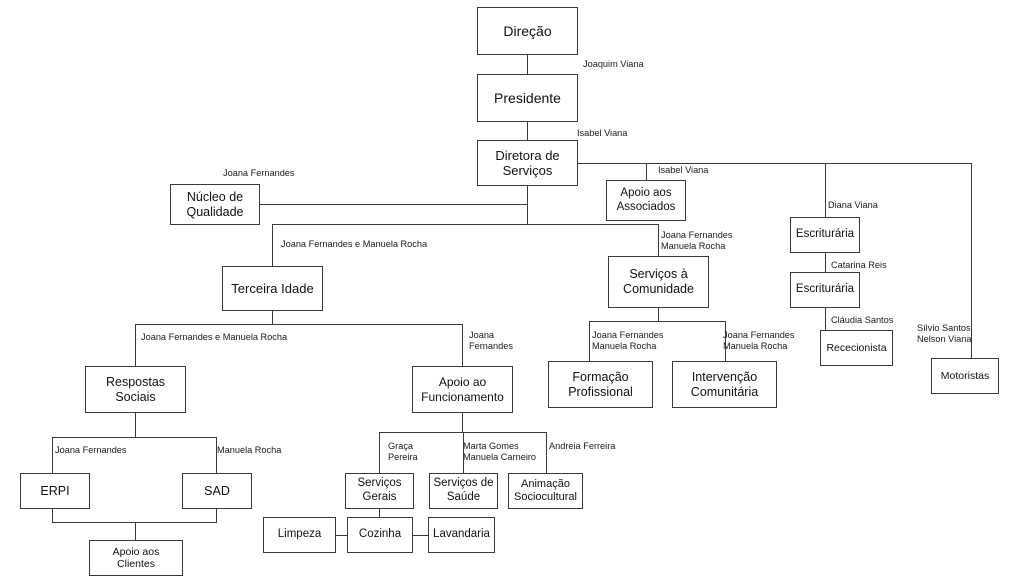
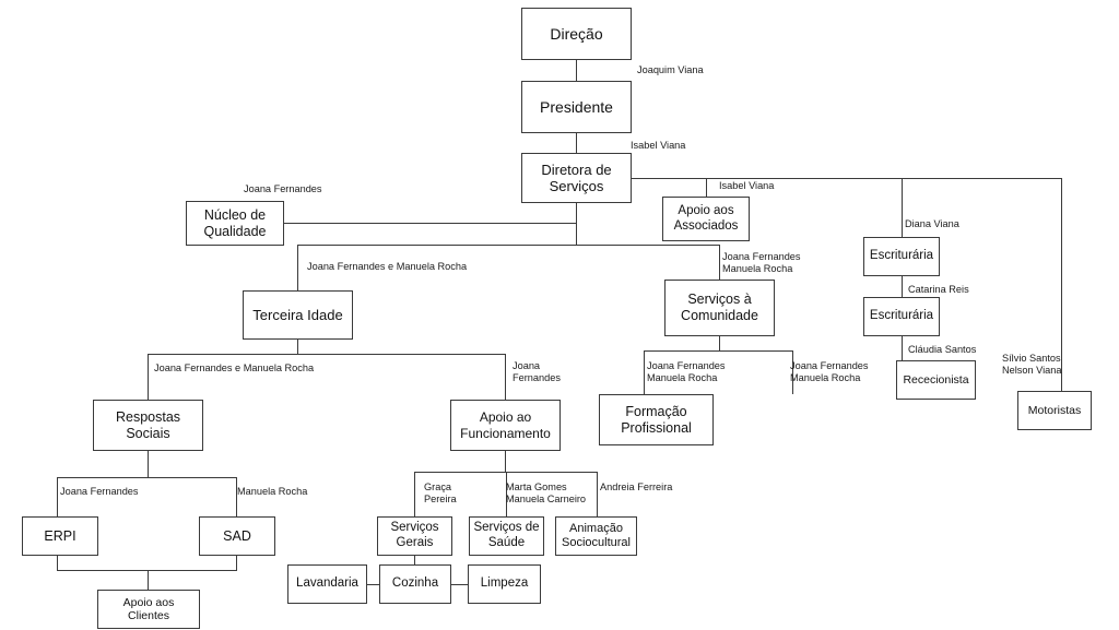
  Direção
  Presidente
  Diretora de
  Serviços
  Núcleo de
  Qualidade
  Apoio aos
  Associados
  Escriturária
  Escriturária
  Rececionista
  Motoristas
  Terceira Idade
  Serviços à
  Comunidade
  Respostas
  Sociais
  Apoio ao
  Funcionamento
  Formação
  Profissional
- Intervenção
- Comunitária
  ERPI
  SAD
  Apoio aos Clientes
  Serviços
  Gerais
  Serviços de
  Saúde
  Animação
  Sociocultural
- Limpeza
+ Lavandaria
  Cozinha
- Lavandaria
+ Limpeza
  Joaquim Viana
  Isabel Viana
  Isabel Viana
  Joana Fernandes
  Diana Viana
  Catarina Reis
  Cláudia Santos
  Sílvio Santos
  Nelson Viana
  Joana Fernandes e Manuela Rocha
  Joana Fernandes
  Manuela Rocha
  Joana Fernandes e Manuela Rocha
  Joana
  Fernandes
  Joana Fernandes
  Manuela Rocha
  Joana Fernandes
  Manuela Rocha
  Joana Fernandes
  Manuela Rocha
  Graça
  Pereira
  Marta Gomes
  Manuela Carneiro
  Andreia Ferreira
